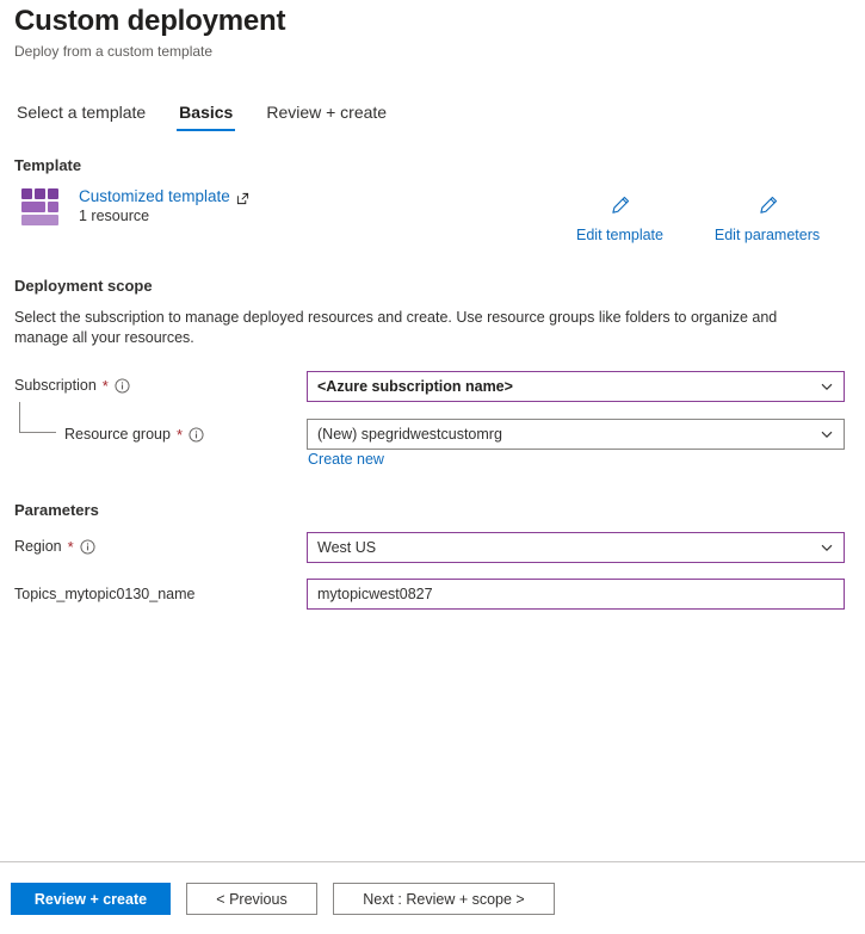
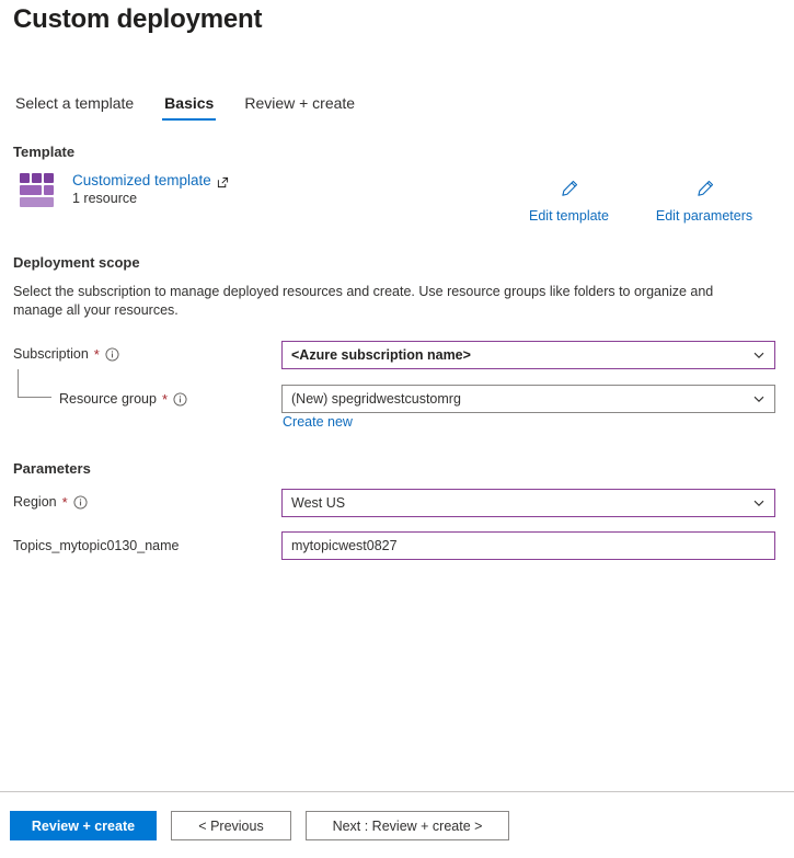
  Custom deployment
- Deploy from a custom template
  Select a template
  Basics
  Review + create
  Template
  Customized template
  1 resource
  Edit template
  Edit parameters
  Deployment scope
  Select the subscription to manage deployed resources and create. Use resource groups like folders to organize and manage all your resources.
  Subscription
  *
  <Azure subscription name>
  Resource group
  *
  (New) spegridwestcustomrg
  Create new
  Parameters
  Region
  *
  West US
  Topics_mytopic0130_name
  mytopicwest0827
  Review + create
  < Previous
- Next : Review + scope >
+ Next : Review + create >
